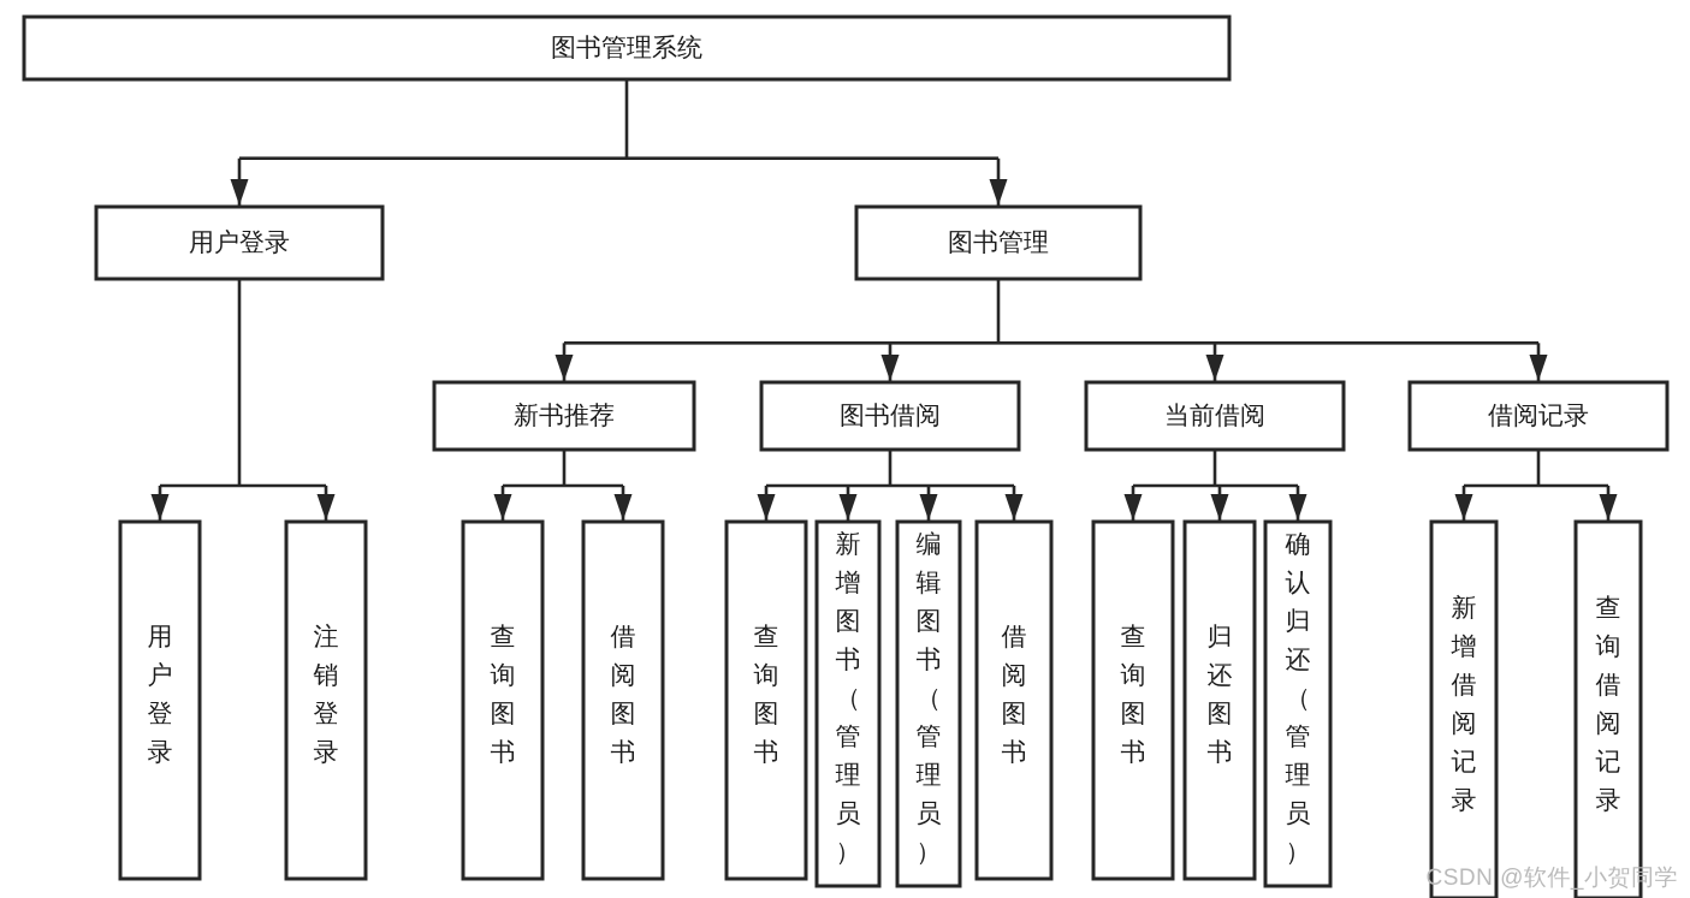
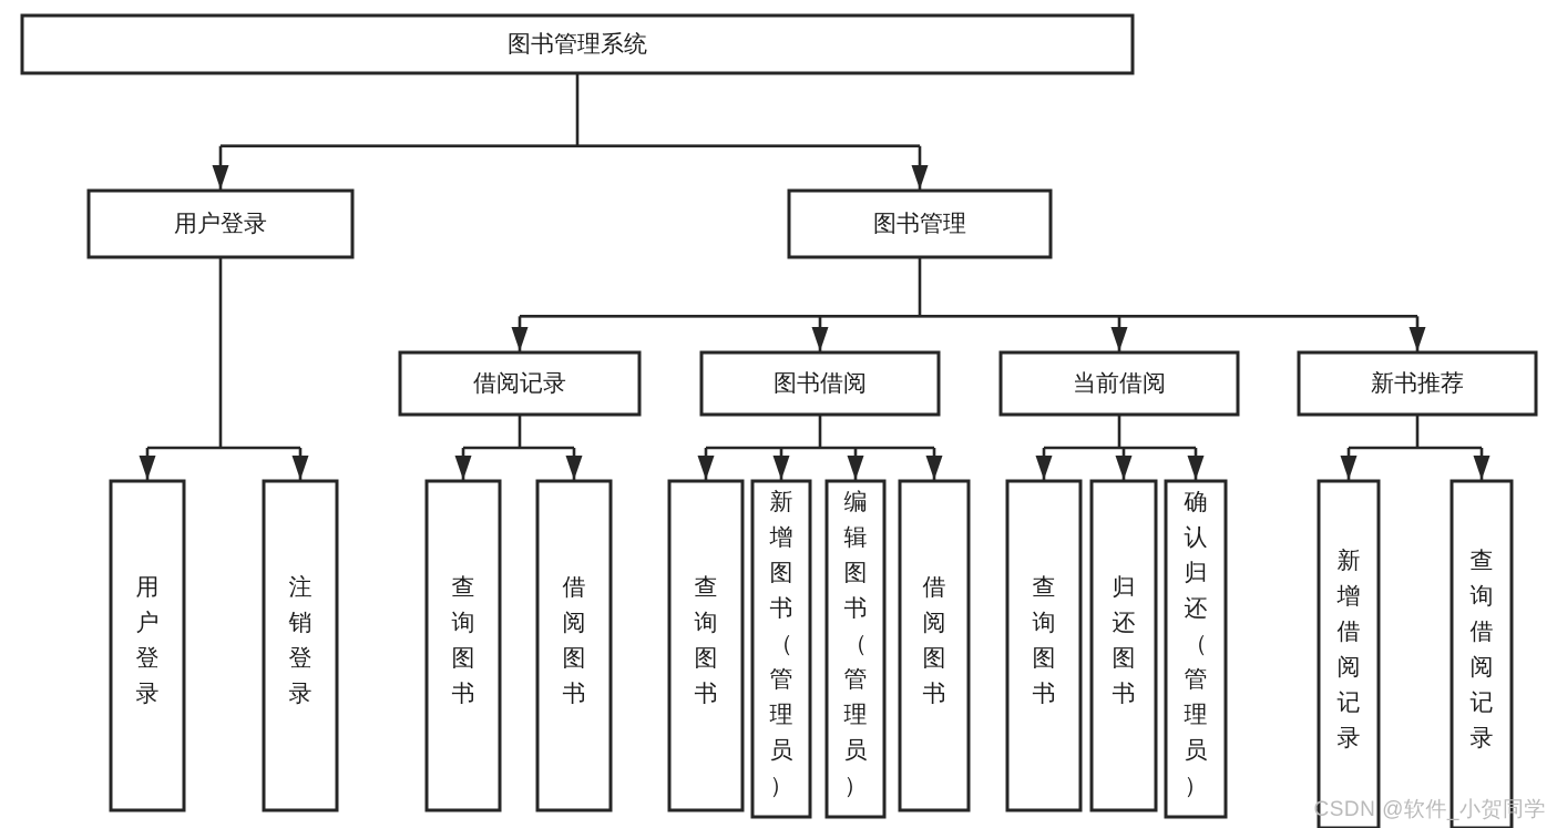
  图书管理系统
  用户登录
  图书管理
- 新书推荐
+ 借阅记录
  图书借阅
  当前借阅
- 借阅记录
+ 新书推荐
  用户登录
  注销登录
  查询图书
  借阅图书
  查询图书
  新增图书（管理员）
  编辑图书（管理员）
  借阅图书
  查询图书
  归还图书
  确认归还（管理员）
  新增借阅记录
  查询借阅记录
  CSDN @软件_小贺同学
